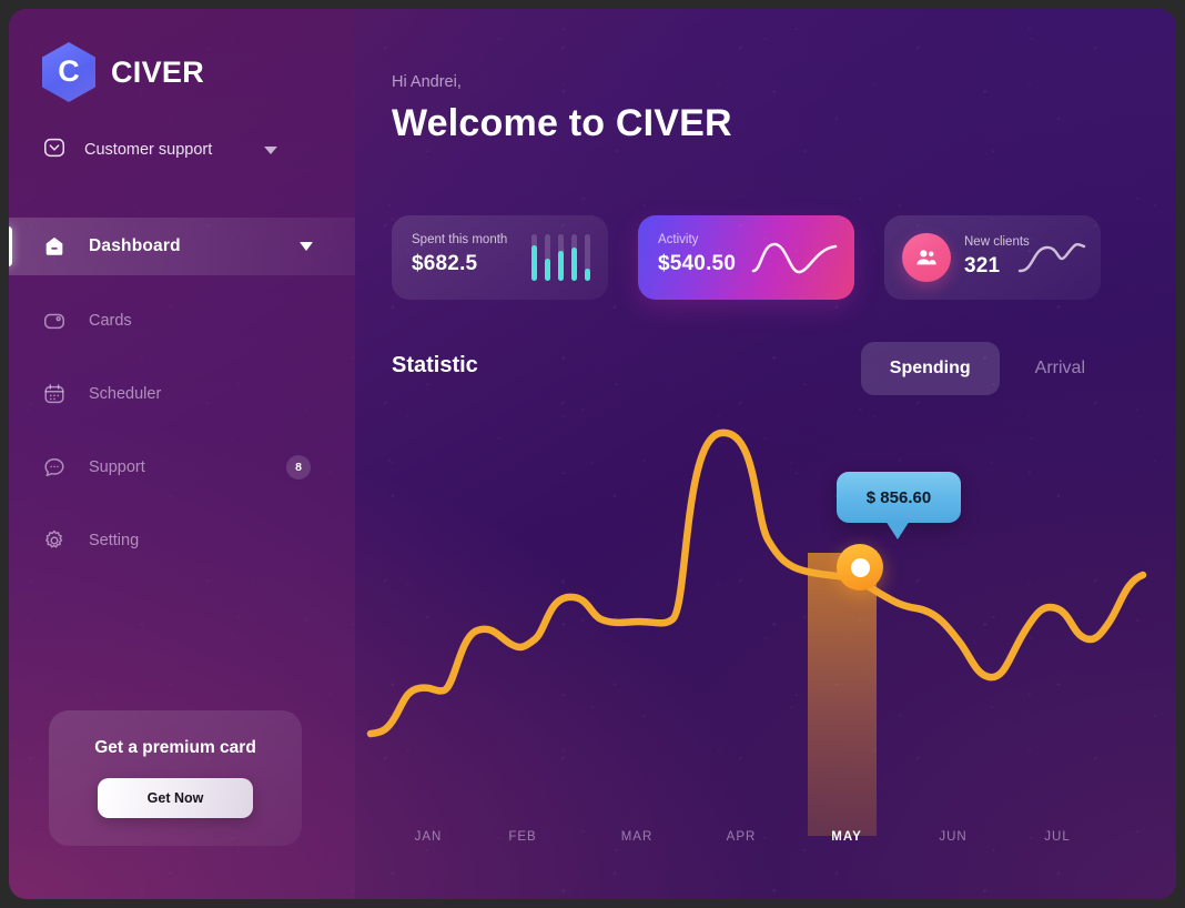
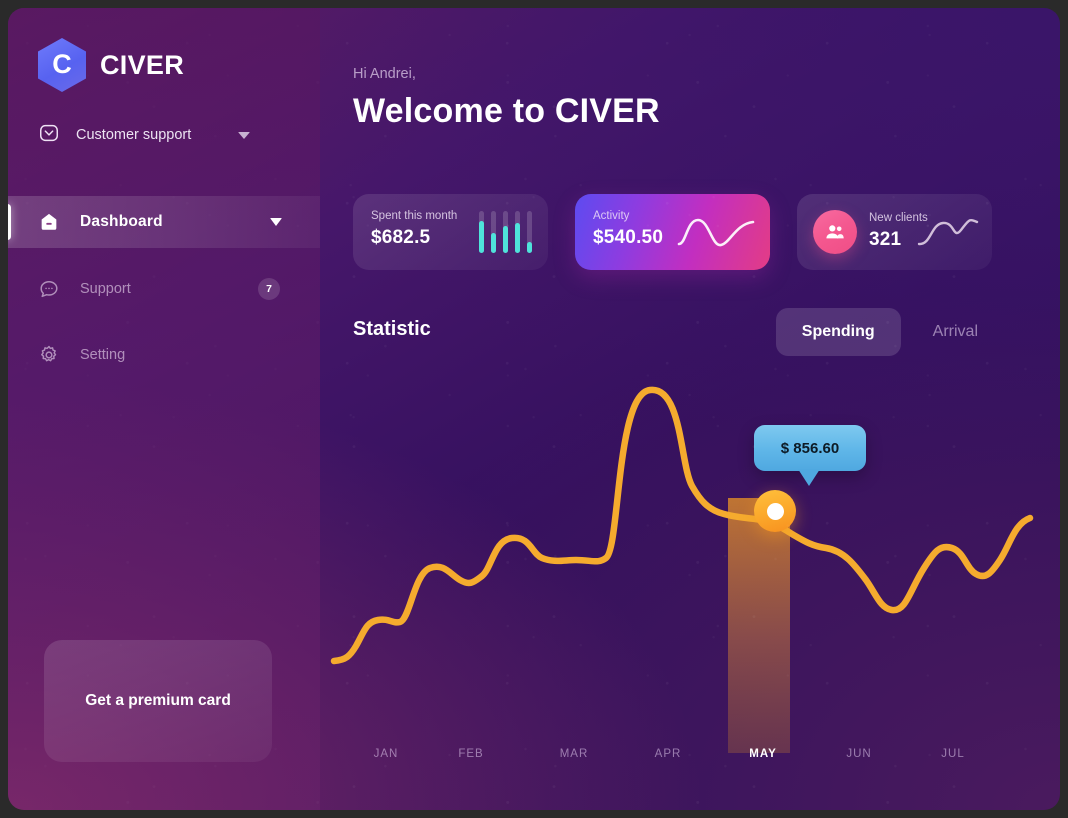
  C
  CIVER
  Customer support
  Dashboard
- Cards
- Scheduler
  Support
- 8
+ 7
  Setting
  Get a premium card
- Get Now
